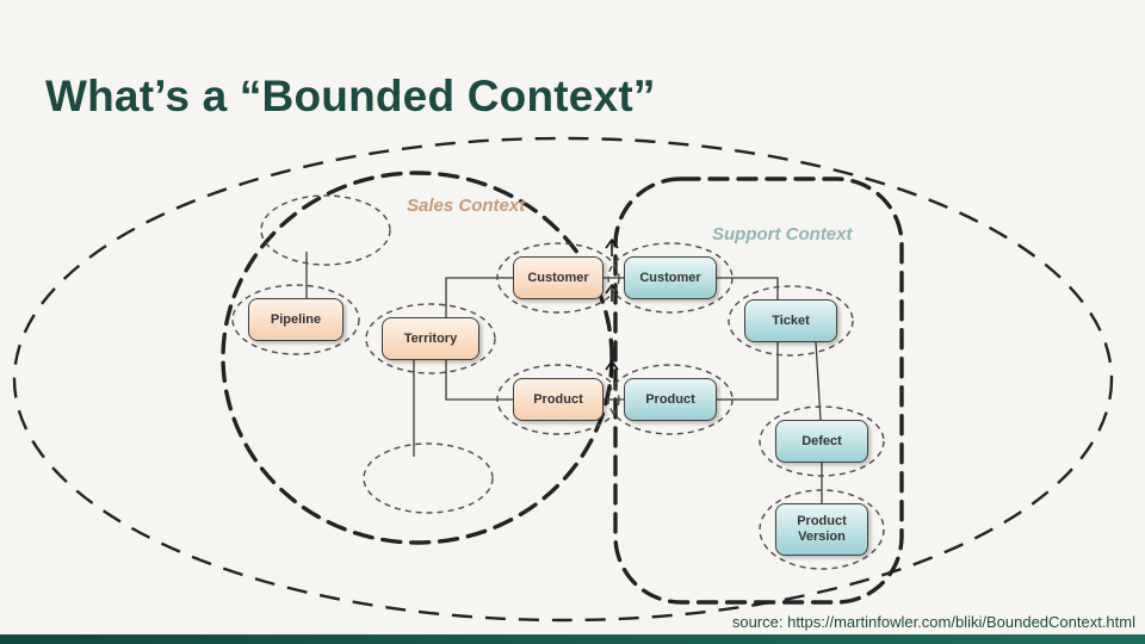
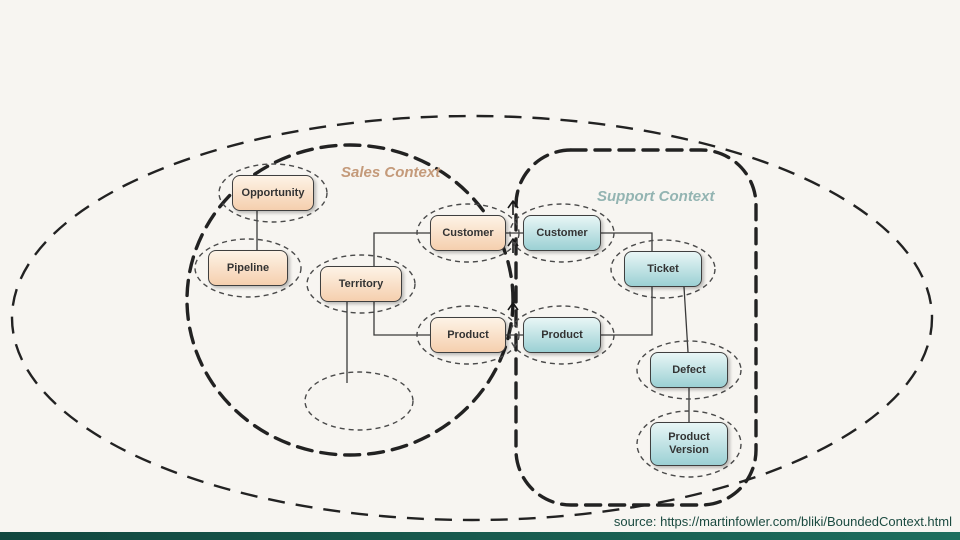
- What’s a “Bounded Context”
  Sales Context
  Support Context
+ Opportunity
  Pipeline
  Territory
  Customer
  Product
  Customer
  Product
  Ticket
  Defect
  Product Version
  source: https://martinfowler.com/bliki/BoundedContext.html
